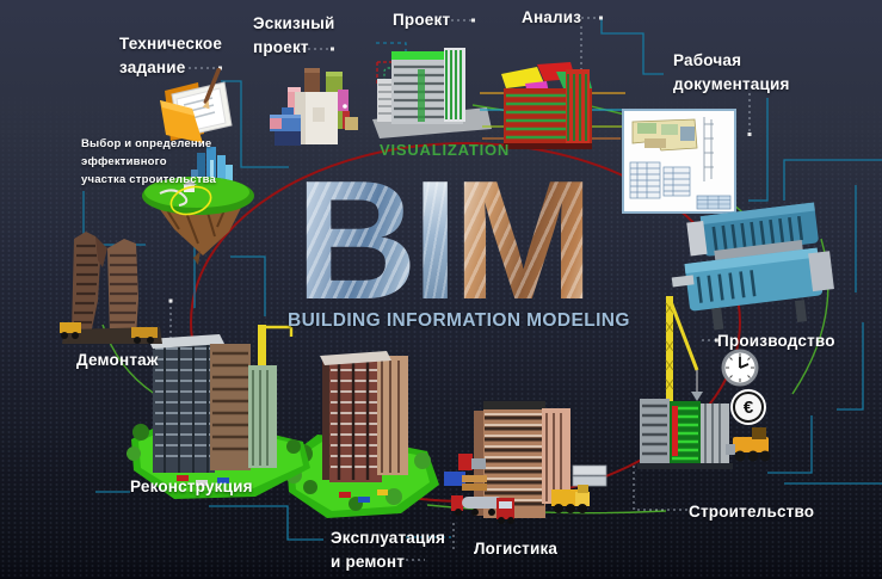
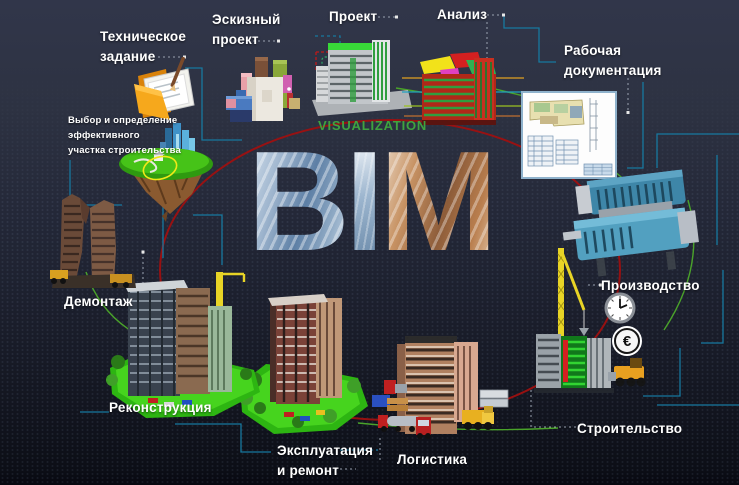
  €
  B
  I
  M
- BUILDING INFORMATION MODELING
  VISUALIZATION
  Выбор и определение
  эффективного
  участка строительства
  Техническое
  задание
  Эскизный
  проект
  Проект
  Анализ
  Рабочая
  документация
  Производство
  Строительство
  Логистика
  Эксплуатация
  и ремонт
  Реконструкция
  Демонтаж
